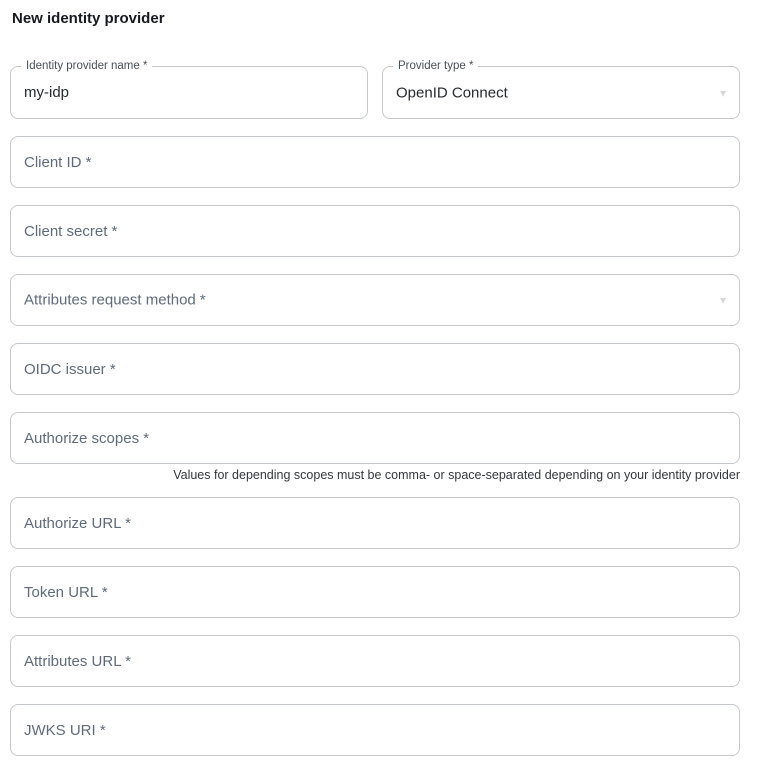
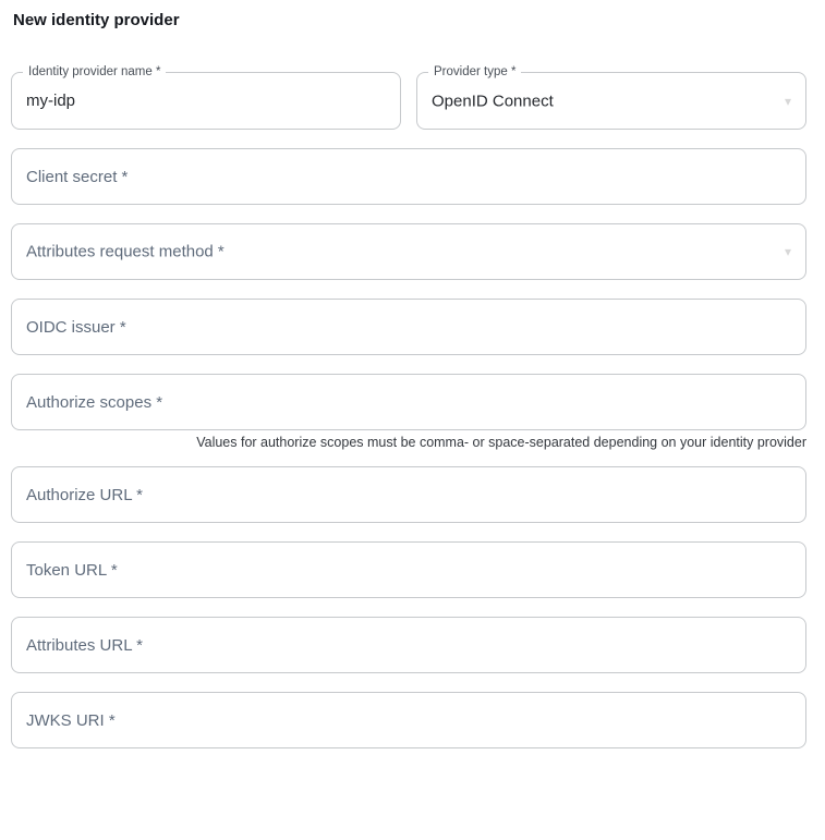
  New identity provider
  Identity provider name *
  my-idp
  Provider type *
  OpenID Connect
  ▾
- Client ID *
  Client secret *
  Attributes request method *
  ▾
  OIDC issuer *
  Authorize scopes *
- Values for depending scopes must be comma- or space-separated depending on your identity provider
+ Values for authorize scopes must be comma- or space-separated depending on your identity provider
  Authorize URL *
  Token URL *
  Attributes URL *
  JWKS URI *
